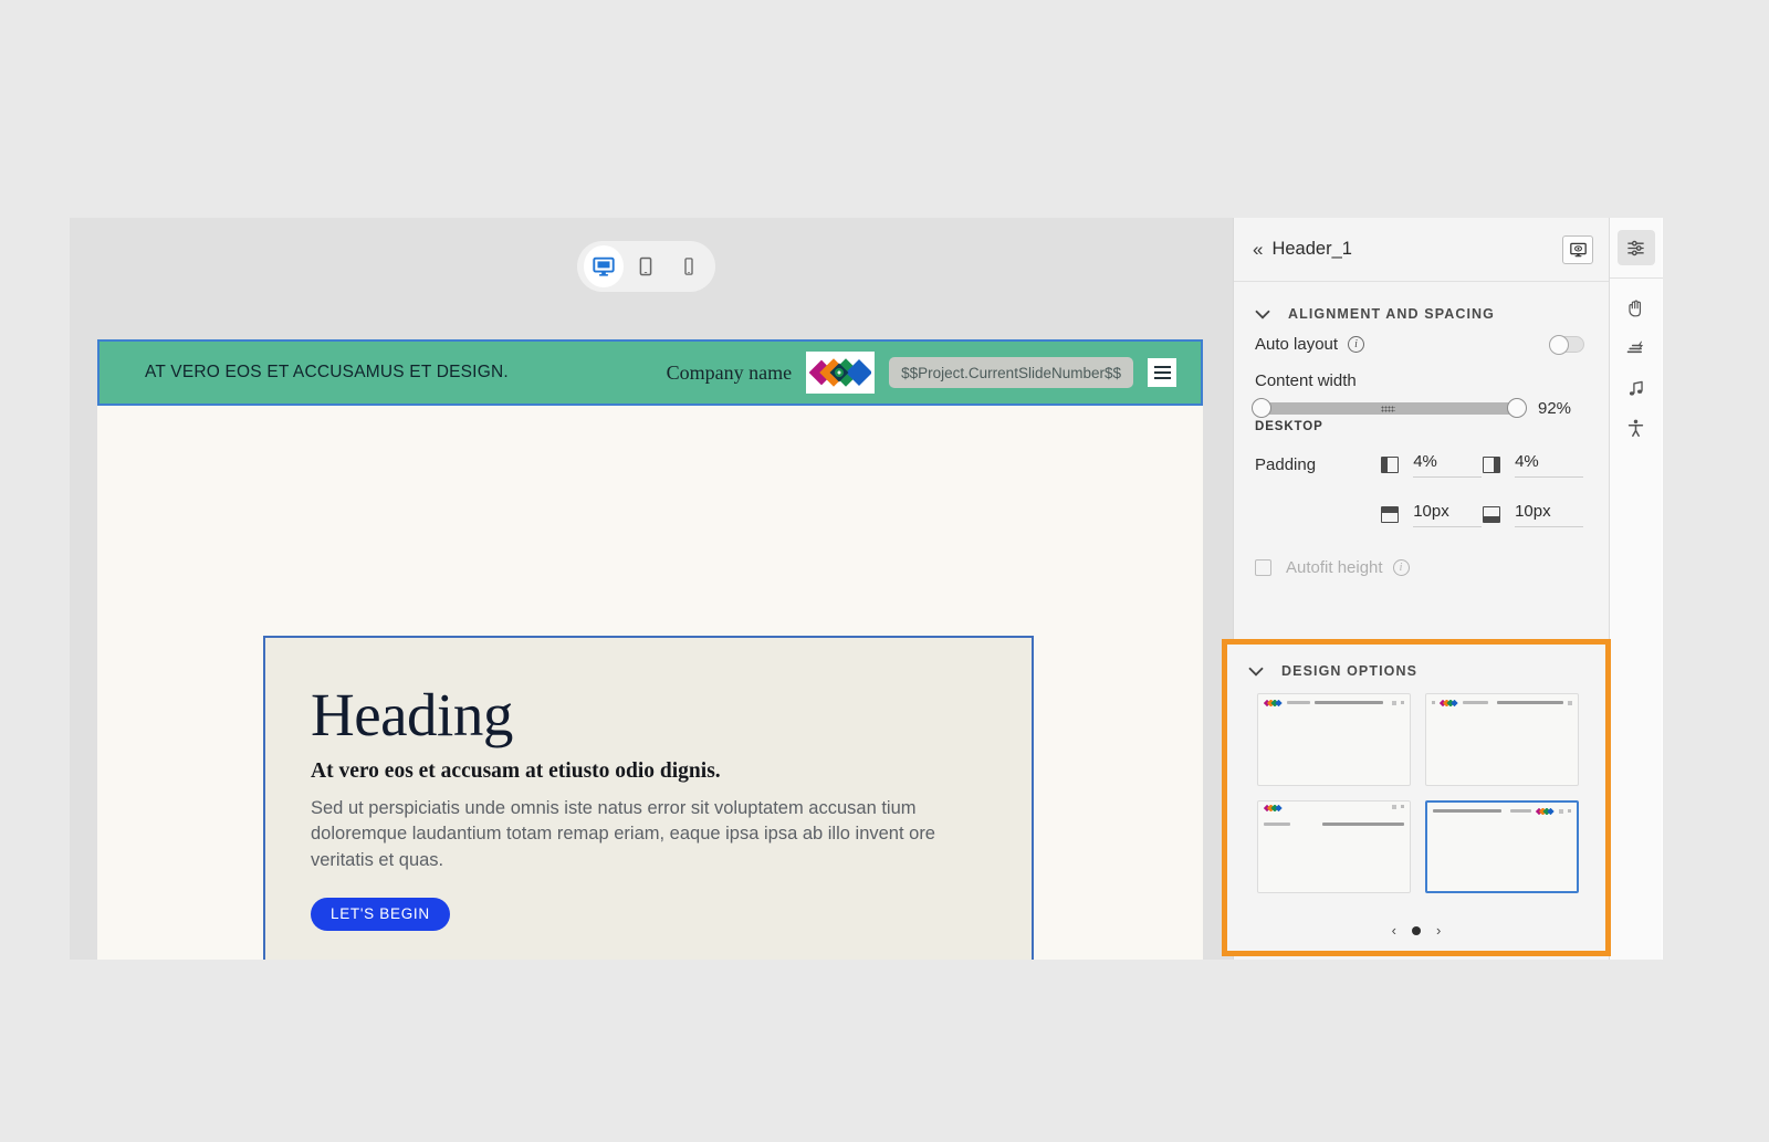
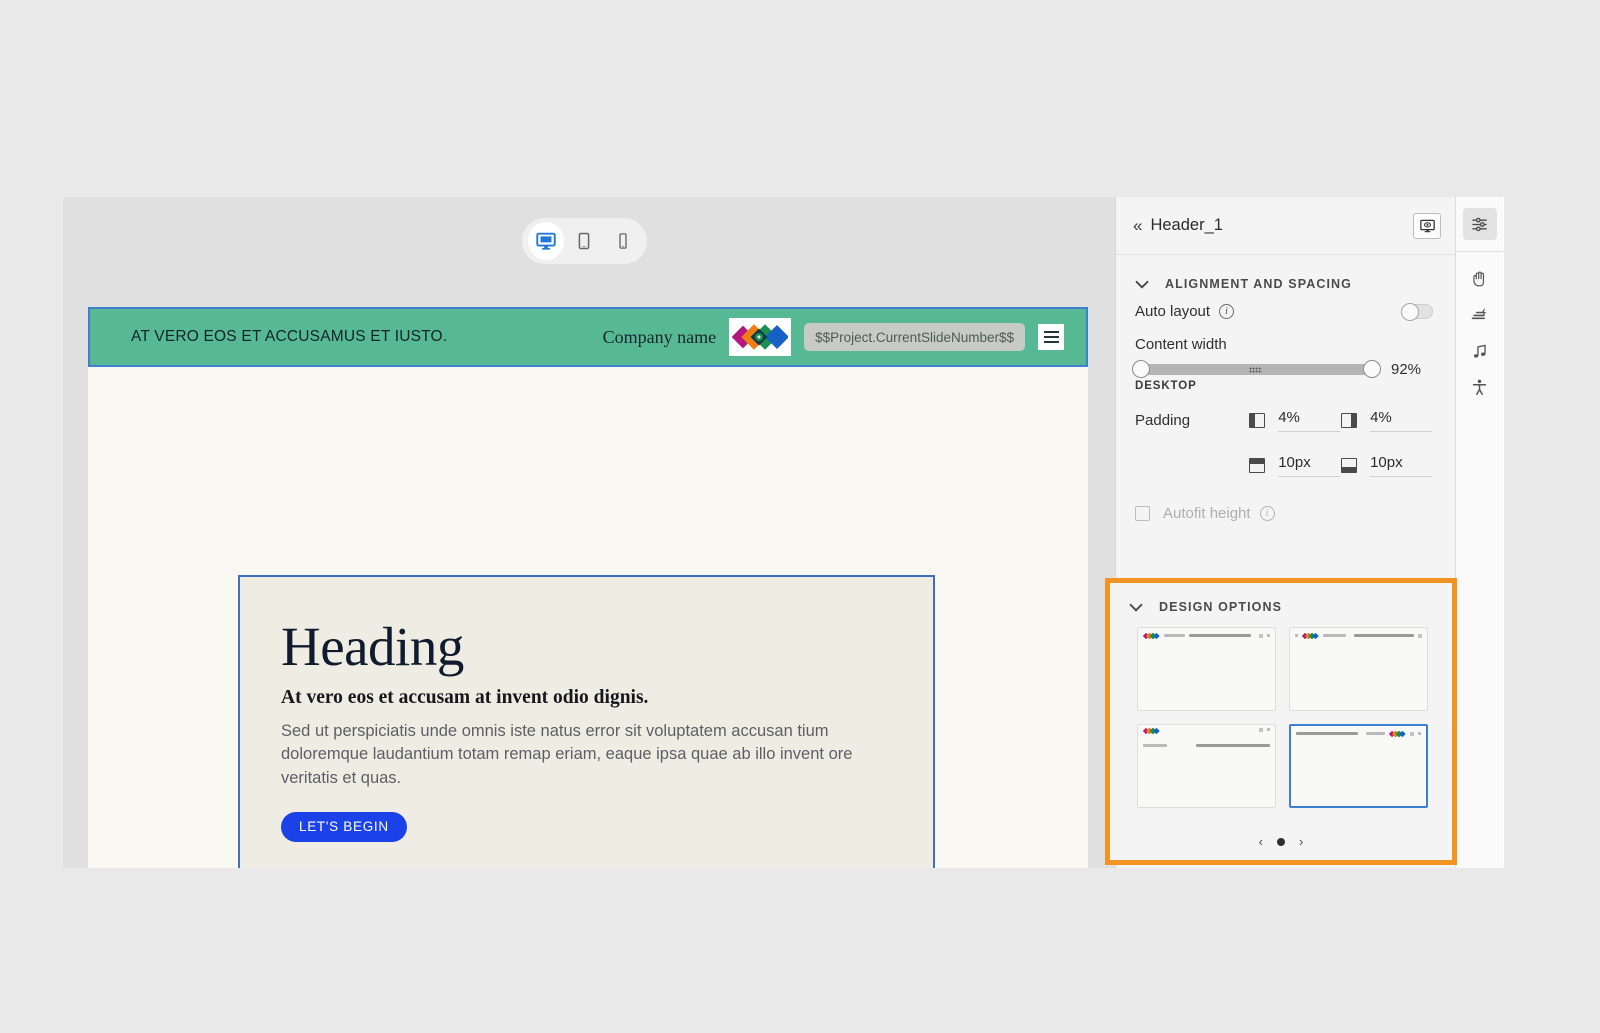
- AT VERO EOS ET ACCUSAMUS ET DESIGN.
+ AT VERO EOS ET ACCUSAMUS ET IUSTO.
  Company name
  $$Project.CurrentSlideNumber$$
  Heading
- At vero eos et accusam at etiusto odio dignis.
+ At vero eos et accusam at invent odio dignis.
- Sed ut perspiciatis unde omnis iste natus error sit voluptatem accusan tium doloremque laudantium totam remap eriam, eaque ipsa ipsa ab illo invent ore veritatis et quas.
+ Sed ut perspiciatis unde omnis iste natus error sit voluptatem accusan tium doloremque laudantium totam remap eriam, eaque ipsa quae ab illo invent ore veritatis et quas.
  LET'S BEGIN
  «
  Header_1
  ALIGNMENT AND SPACING
  Auto layout
  i
  Content width
  92%
  DESKTOP
  Padding
  4%
  4%
  10px
  10px
  Autofit height
  i
  DESIGN OPTIONS
  ‹
  ›
